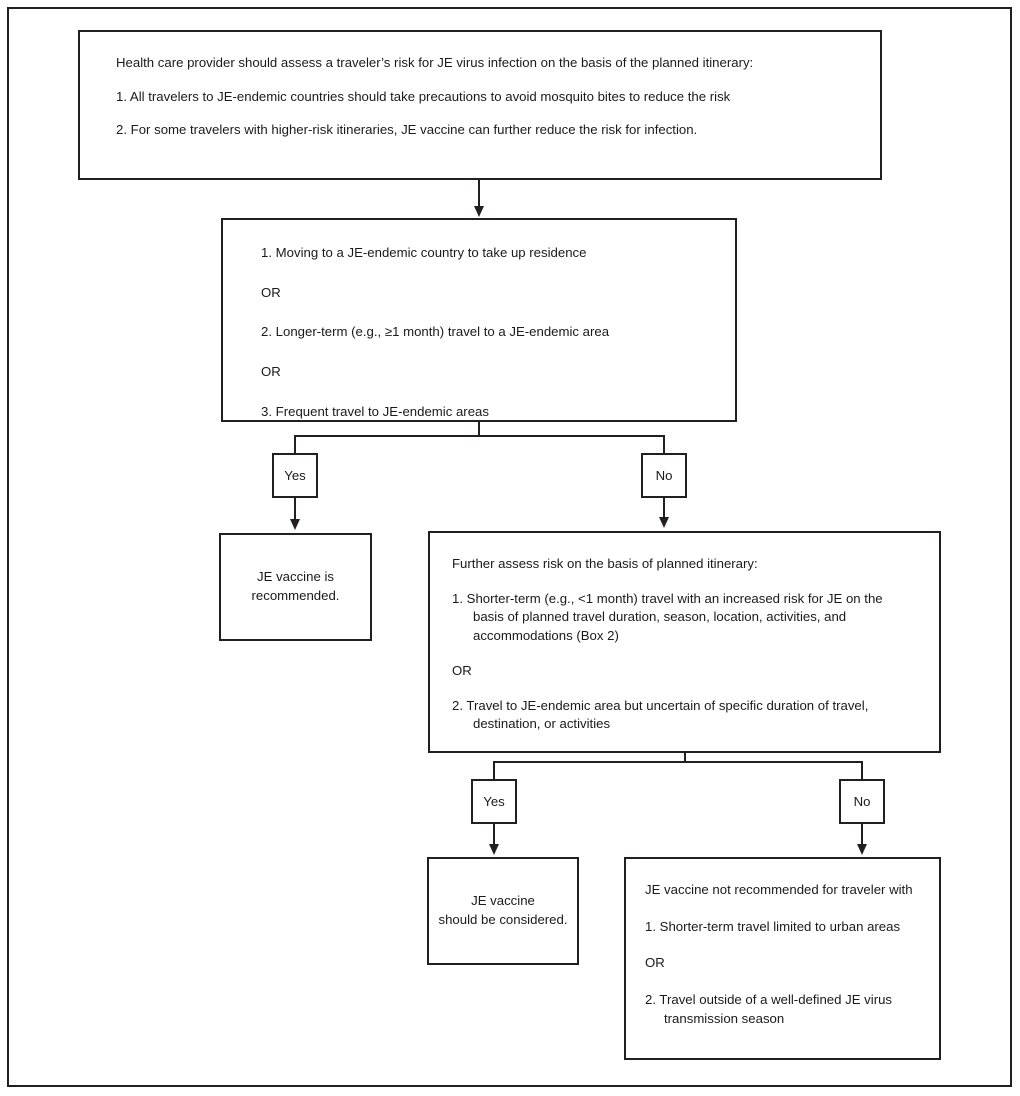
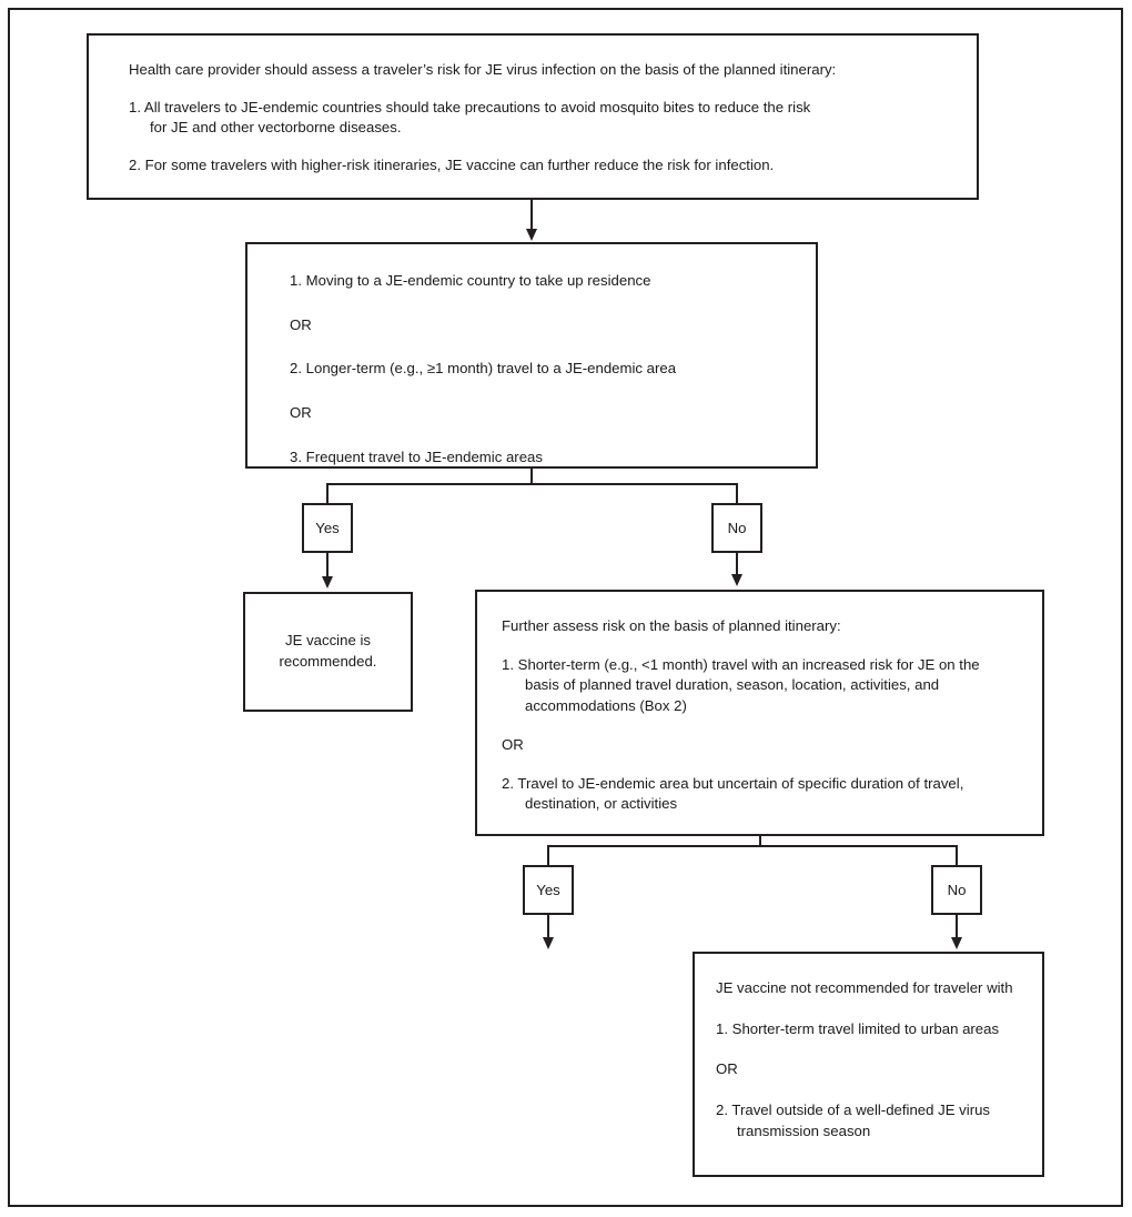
  Health care provider should assess a traveler’s risk for JE virus infection on the basis of the planned itinerary:
  1. All travelers to JE-endemic countries should take precautions to avoid mosquito bites to reduce the risk
+ for JE and other vectorborne diseases.
  2. For some travelers with higher-risk itineraries, JE vaccine can further reduce the risk for infection.
  1. Moving to a JE-endemic country to take up residence
  OR
  2. Longer-term (e.g., ≥1 month) travel to a JE-endemic area
  OR
  3. Frequent travel to JE-endemic areas
  Yes
  No
  JE vaccine is
  recommended.
  Further assess risk on the basis of planned itinerary:
  1. Shorter-term (e.g., <1 month) travel with an increased risk for JE on the
  basis of planned travel duration, season, location, activities, and
  accommodations (Box 2)
  OR
  2. Travel to JE-endemic area but uncertain of specific duration of travel,
  destination, or activities
  Yes
  No
- JE vaccine
- should be considered.
  JE vaccine not recommended for traveler with
  1. Shorter-term travel limited to urban areas
  OR
  2. Travel outside of a well-defined JE virus
  transmission season
